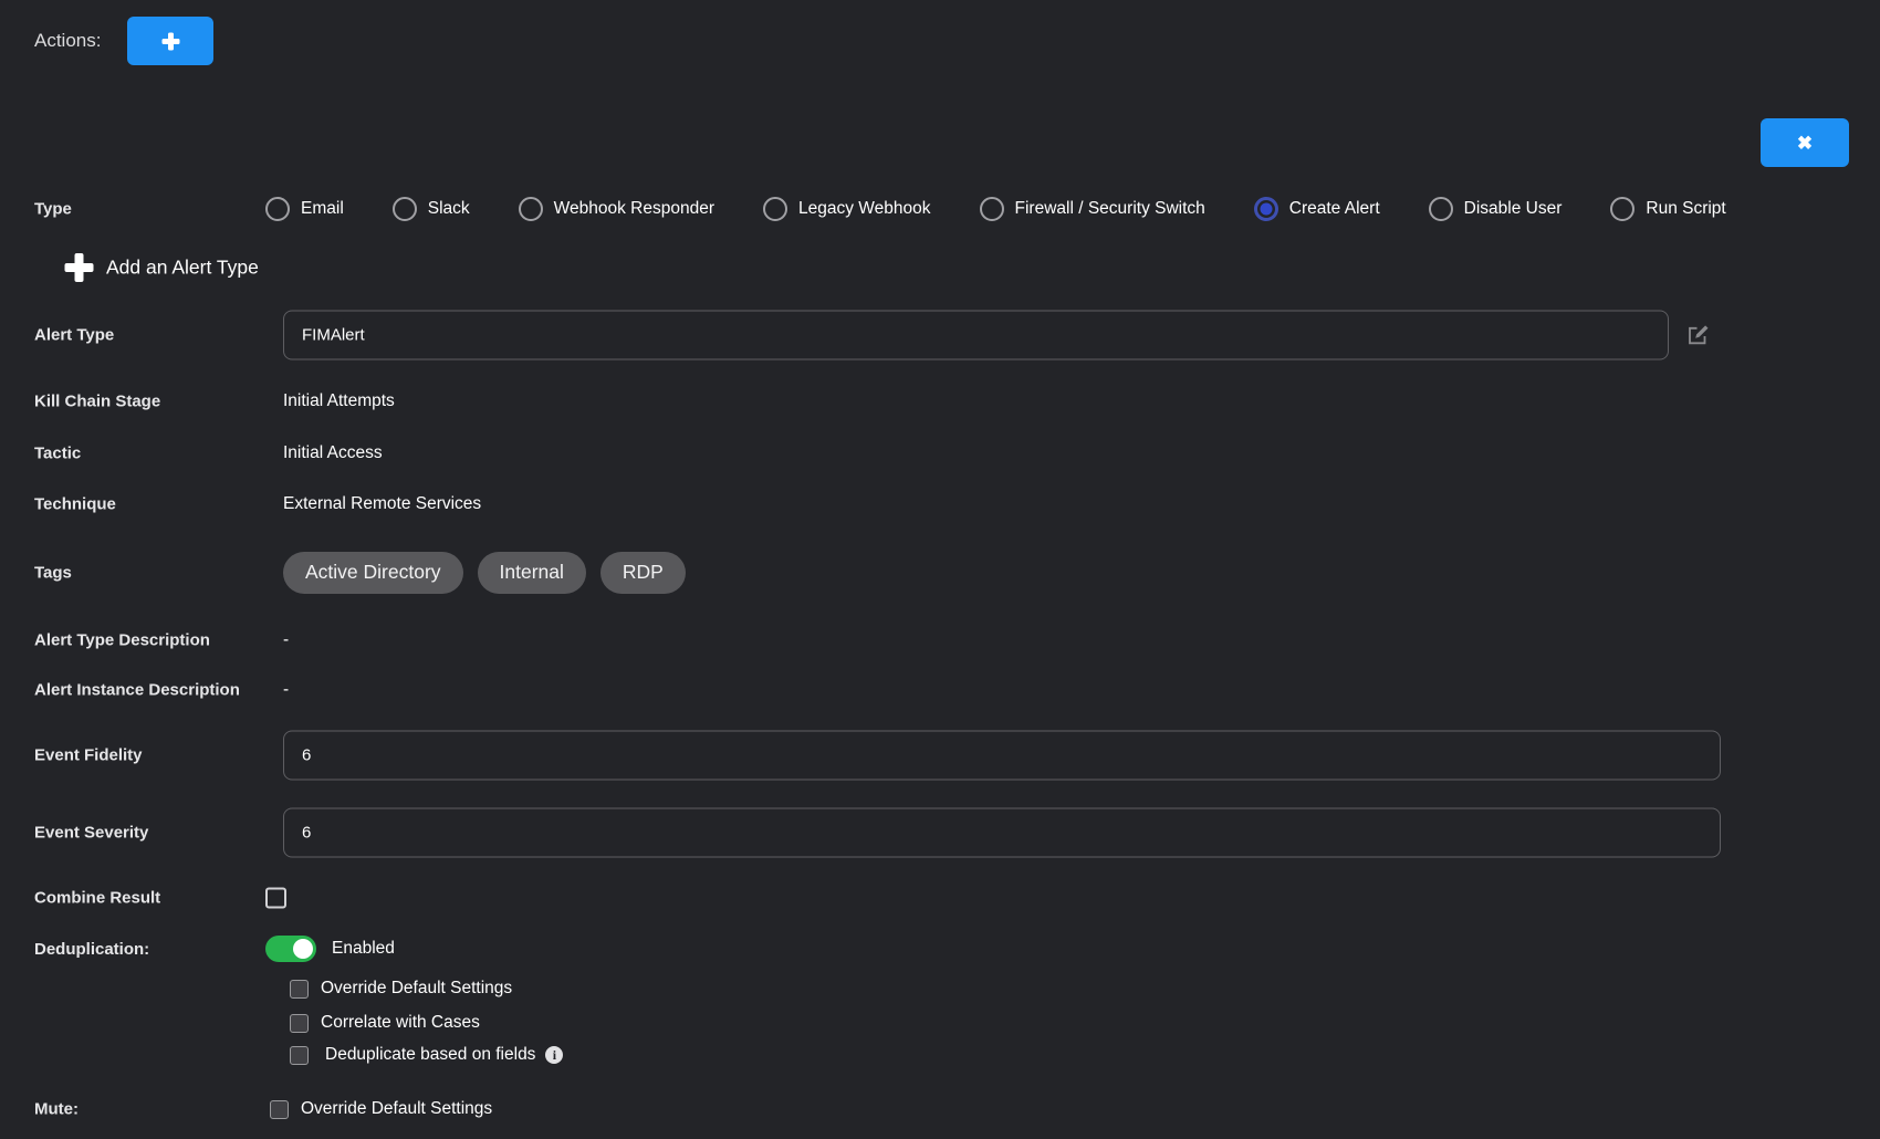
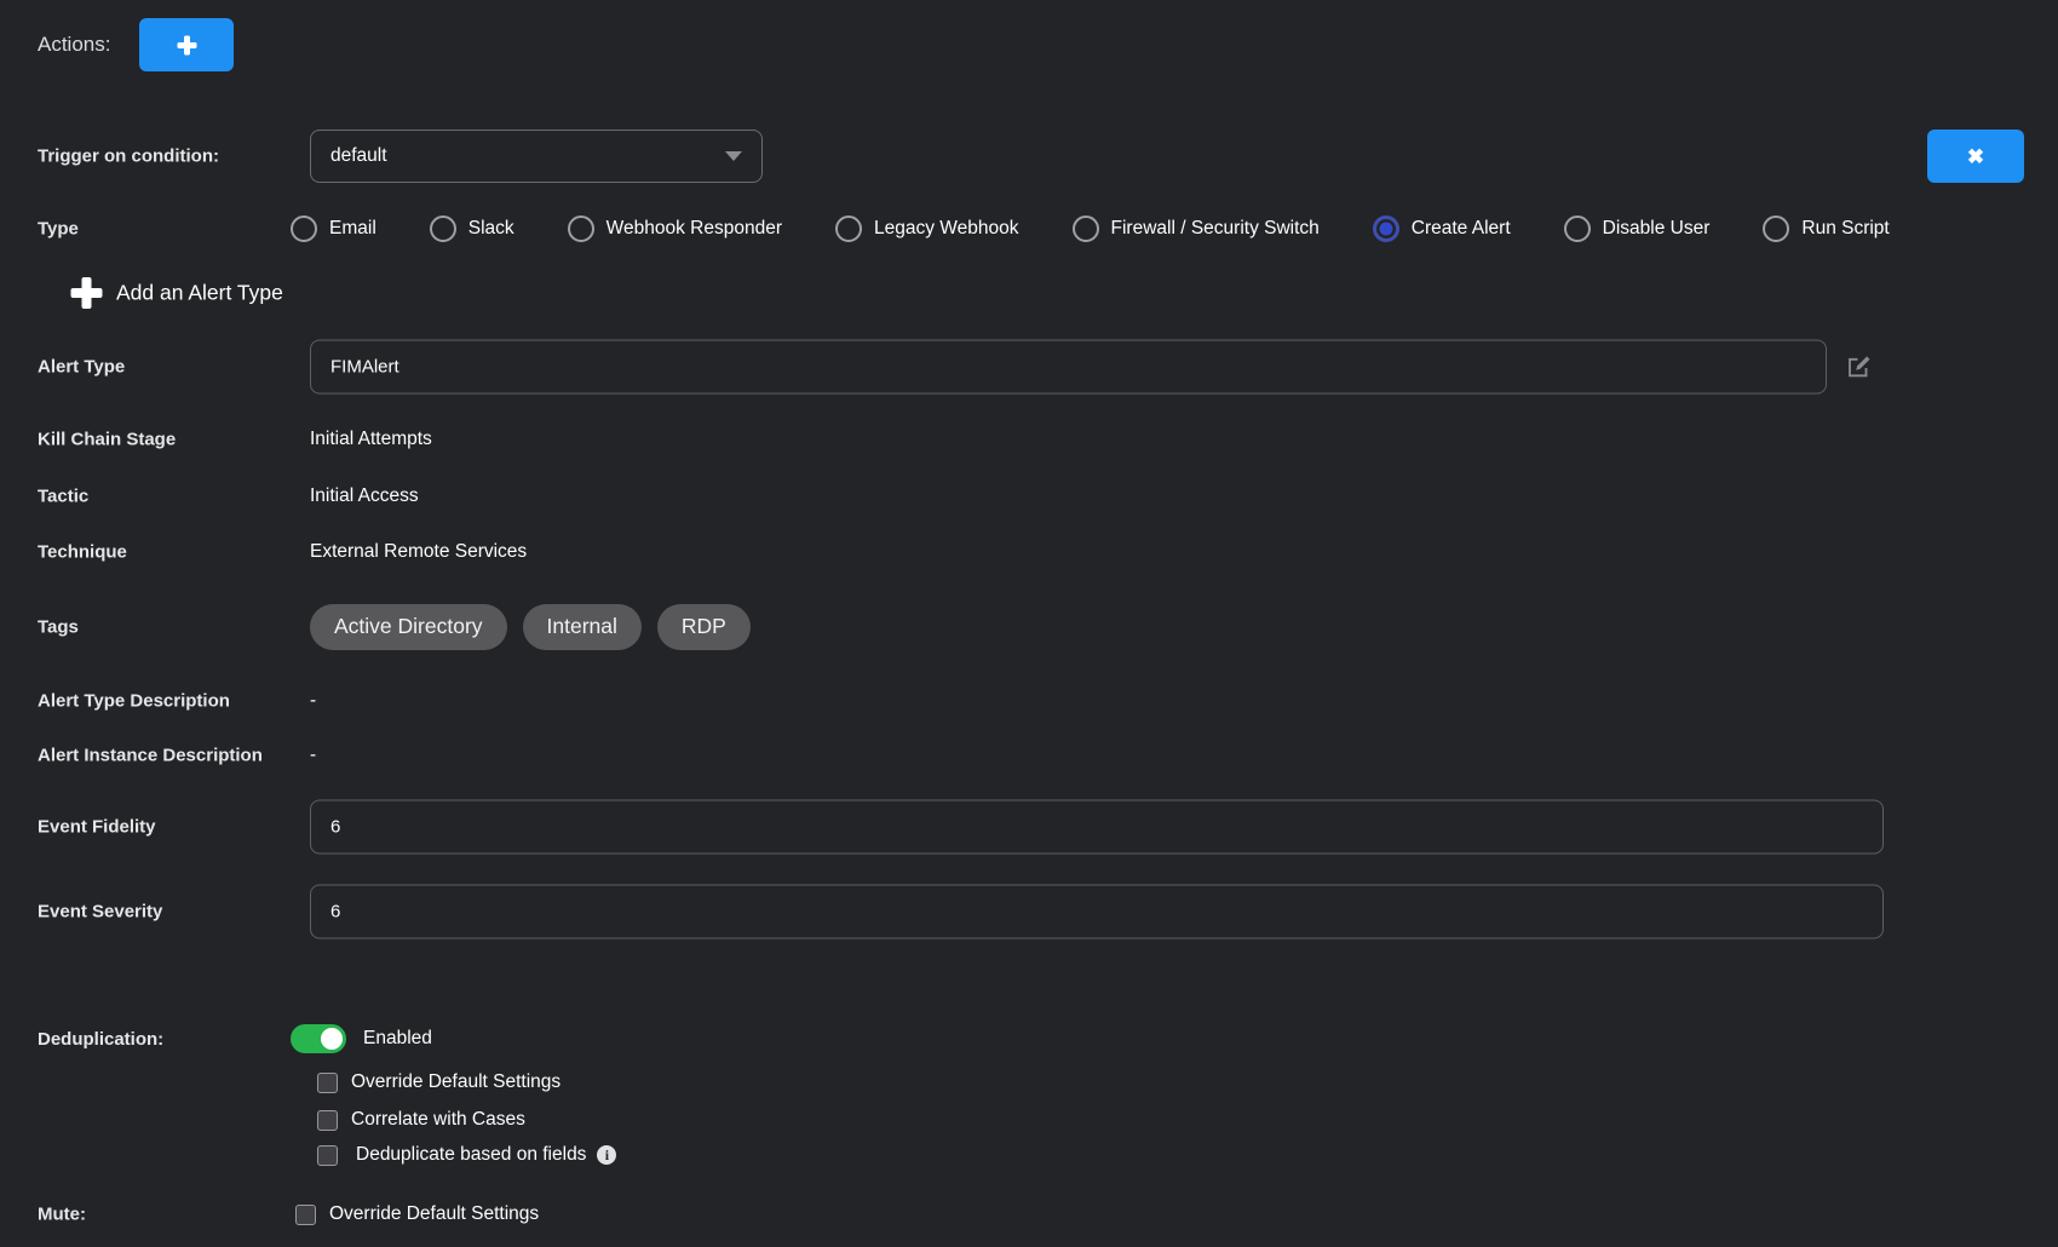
  Actions:
+ Trigger on condition:
+ default
  ✖
  Type
  Email
  Slack
  Webhook Responder
  Legacy Webhook
  Firewall / Security Switch
  Create Alert
  Disable User
  Run Script
  Add an Alert Type
  Alert Type
  FIMAlert
  Kill Chain Stage
  Initial Attempts
  Tactic
  Initial Access
  Technique
  External Remote Services
  Tags
  Active Directory
  Internal
  RDP
  Alert Type Description
  -
  Alert Instance Description
  -
  Event Fidelity
  6
  Event Severity
  6
- Combine Result
  Deduplication:
  Enabled
  Override Default Settings
  Correlate with Cases
  Deduplicate based on fields
  i
  Mute:
  Override Default Settings
